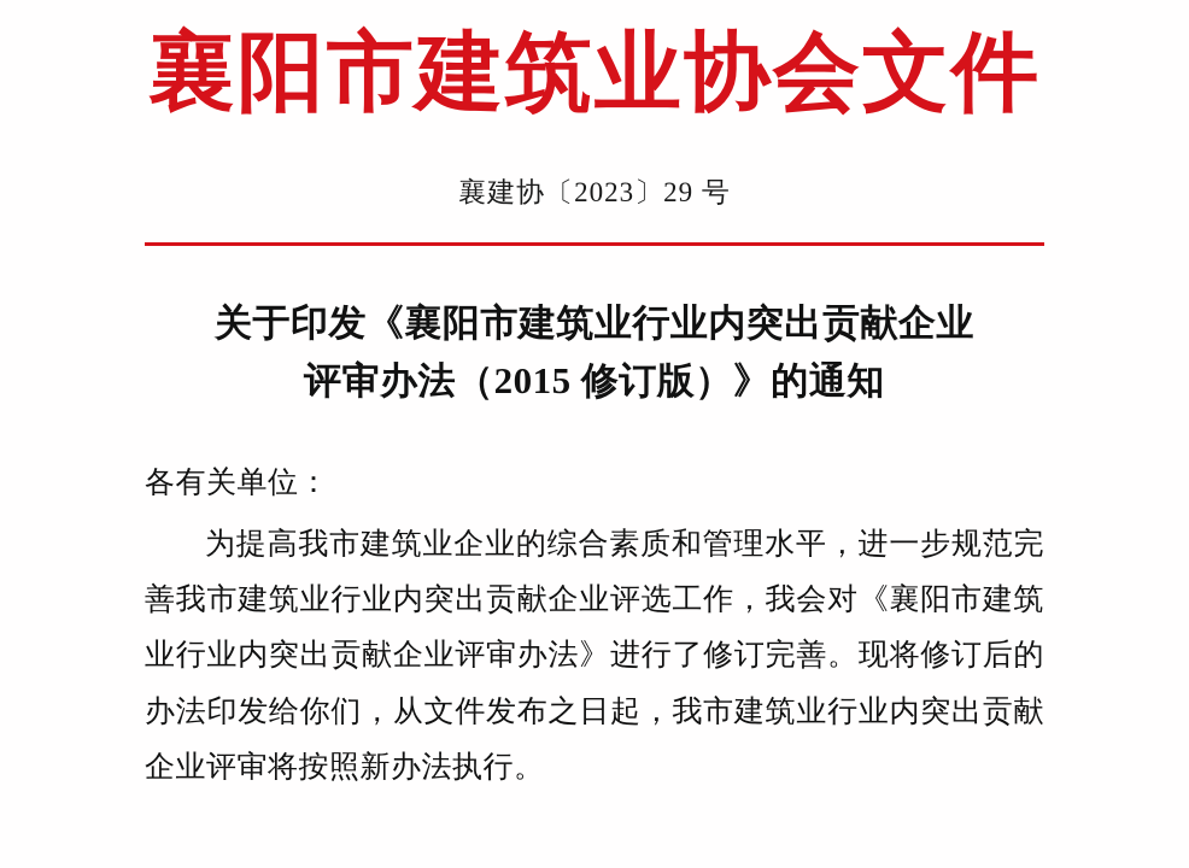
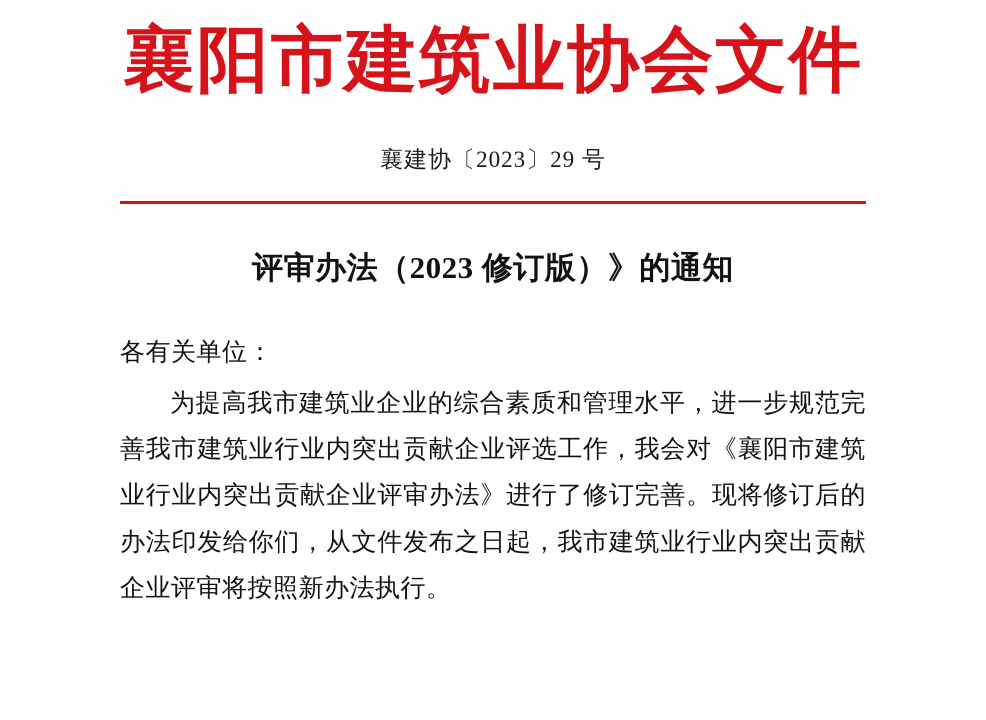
  襄阳市建筑业协会文件
  襄建协〔2023〕29 号
- 关于印发《襄阳市建筑业行业内突出贡献企业
- 评审办法（2015 修订版）》的通知
+ 评审办法（2023 修订版）》的通知
  各有关单位：
  为提高我市建筑业企业的综合素质和管理水平，进一步规范完善我市建筑业行业内突出贡献企业评选工作，我会对《襄阳市建筑业行业内突出贡献企业评审办法》进行了修订完善。现将修订后的办法印发给你们，从文件发布之日起，我市建筑业行业内突出贡献企业评审将按照新办法执行。
